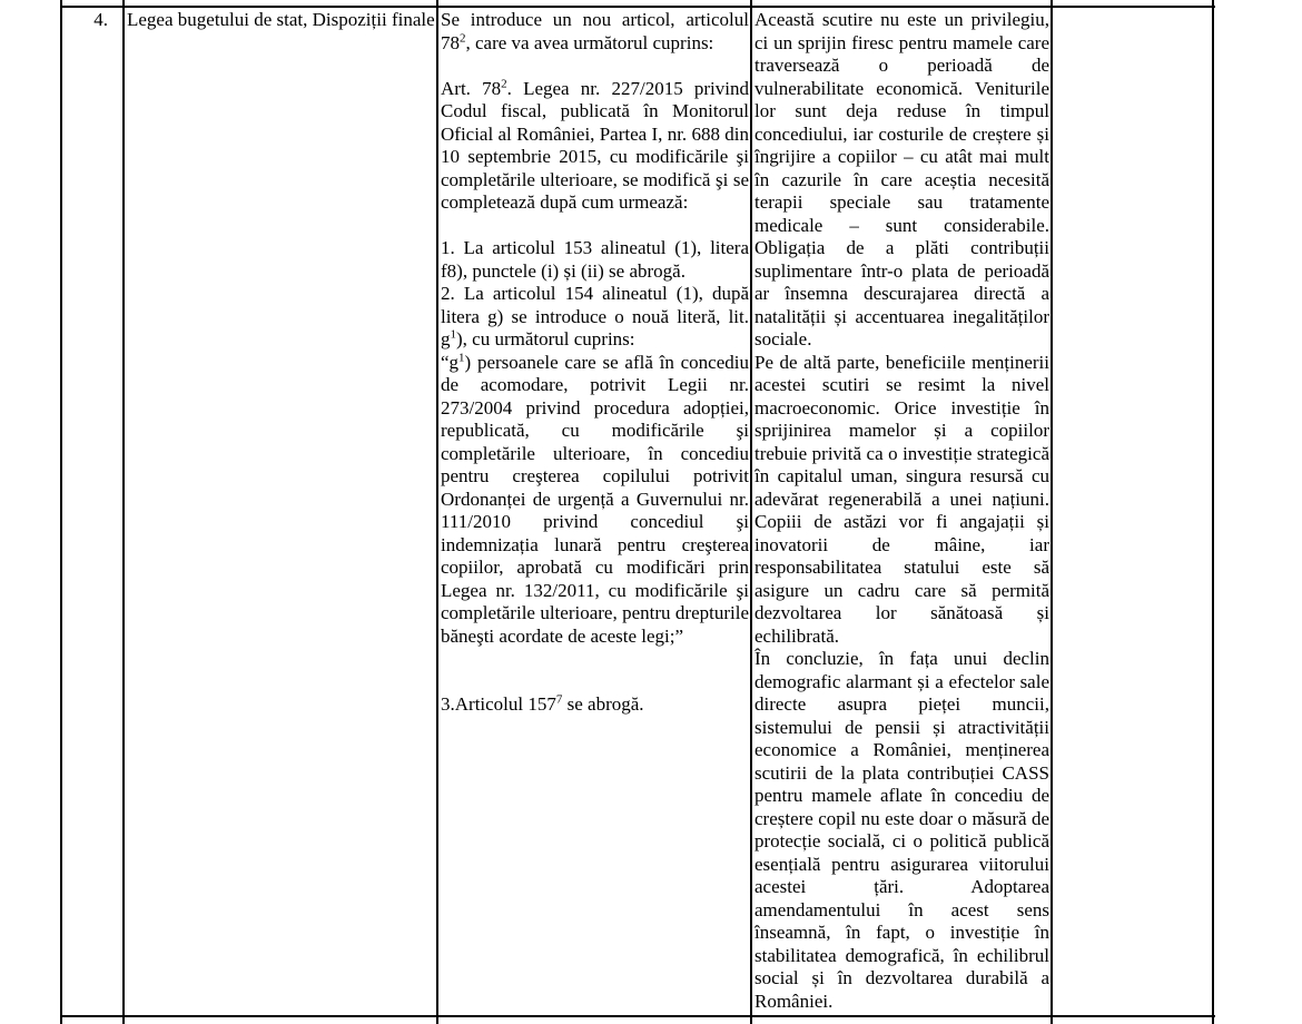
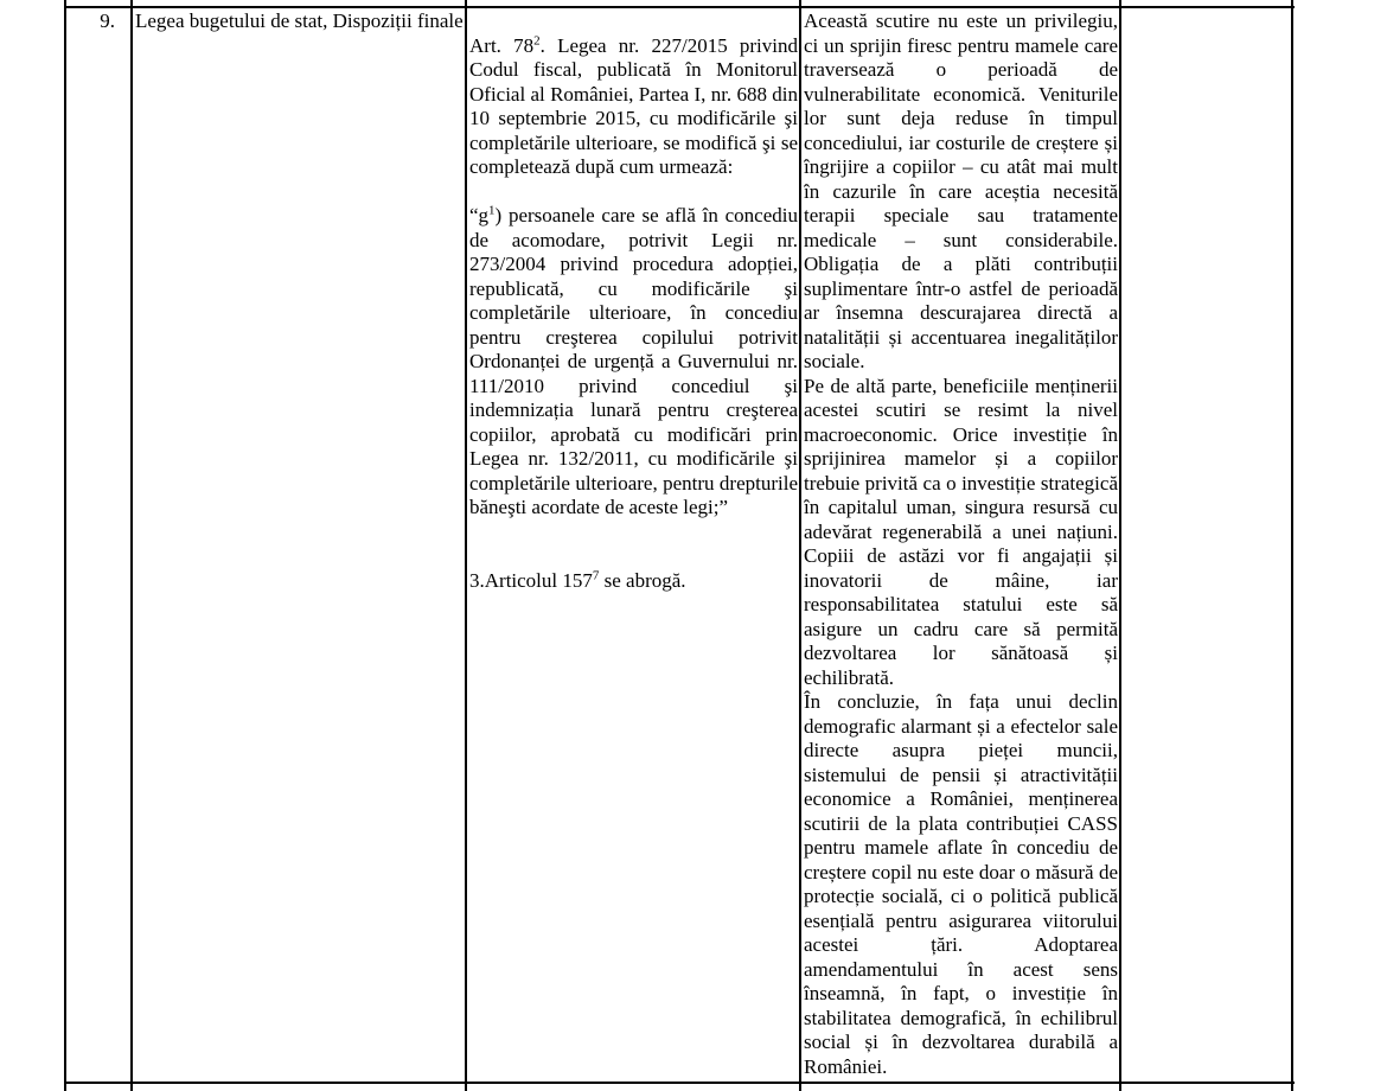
- 4.
+ 9.
  Legea bugetului de stat, Dispoziții finale
- Se introduce un nou articol, articolul 782, care va avea următorul cuprins:
  Art. 782. Legea nr. 227/2015 privind Codul fiscal, publicată în Monitorul Oficial al României, Partea I, nr. 688 din 10 septembrie 2015, cu modificările şi completările ulterioare, se modifică şi se completează după cum urmează:
- 1. La articolul 153 alineatul (1), litera f8), punctele (i) și (ii) se abrogă.
- 2. La articolul 154 alineatul (1), după litera g) se introduce o nouă literă, lit. g1), cu următorul cuprins:
  “g1) persoanele care se află în concediu de acomodare, potrivit Legii nr. 273/2004 privind procedura adopției, republicată, cu modificările şi completările ulterioare, în concediu pentru creşterea copilului potrivit Ordonanței de urgență a Guvernului nr. 111/2010 privind concediul şi indemnizația lunară pentru creşterea copiilor, aprobată cu modificări prin Legea nr. 132/2011, cu modificările şi completările ulterioare, pentru drepturile băneşti acordate de aceste legi;”
  3.Articolul 1577 se abrogă.
- Această scutire nu este un privilegiu, ci un sprijin firesc pentru mamele care traversează o perioadă de vulnerabilitate economică. Veniturile lor sunt deja reduse în timpul concediului, iar costurile de creștere și îngrijire a copiilor – cu atât mai mult în cazurile în care aceștia necesită terapii speciale sau tratamente medicale – sunt considerabile. Obligația de a plăti contribuții suplimentare într-o plata de perioadă ar însemna descurajarea directă a natalității și accentuarea inegalităților sociale.
+ Această scutire nu este un privilegiu, ci un sprijin firesc pentru mamele care traversează o perioadă de vulnerabilitate economică. Veniturile lor sunt deja reduse în timpul concediului, iar costurile de creștere și îngrijire a copiilor – cu atât mai mult în cazurile în care aceștia necesită terapii speciale sau tratamente medicale – sunt considerabile. Obligația de a plăti contribuții suplimentare într-o astfel de perioadă ar însemna descurajarea directă a natalității și accentuarea inegalităților sociale.
  Pe de altă parte, beneficiile menținerii acestei scutiri se resimt la nivel macroeconomic. Orice investiție în sprijinirea mamelor și a copiilor trebuie privită ca o investiție strategică în capitalul uman, singura resursă cu adevărat regenerabilă a unei națiuni. Copiii de astăzi vor fi angajații și inovatorii de mâine, iar responsabilitatea statului este să asigure un cadru care să permită dezvoltarea lor sănătoasă și echilibrată.
  În concluzie, în fața unui declin demografic alarmant și a efectelor sale directe asupra pieței muncii, sistemului de pensii și atractivității economice a României, menținerea scutirii de la plata contribuției CASS pentru mamele aflate în concediu de creștere copil nu este doar o măsură de protecție socială, ci o politică publică esențială pentru asigurarea viitorului acestei țări. Adoptarea amendamentului în acest sens înseamnă, în fapt, o investiție în stabilitatea demografică, în echilibrul social și în dezvoltarea durabilă a României.
